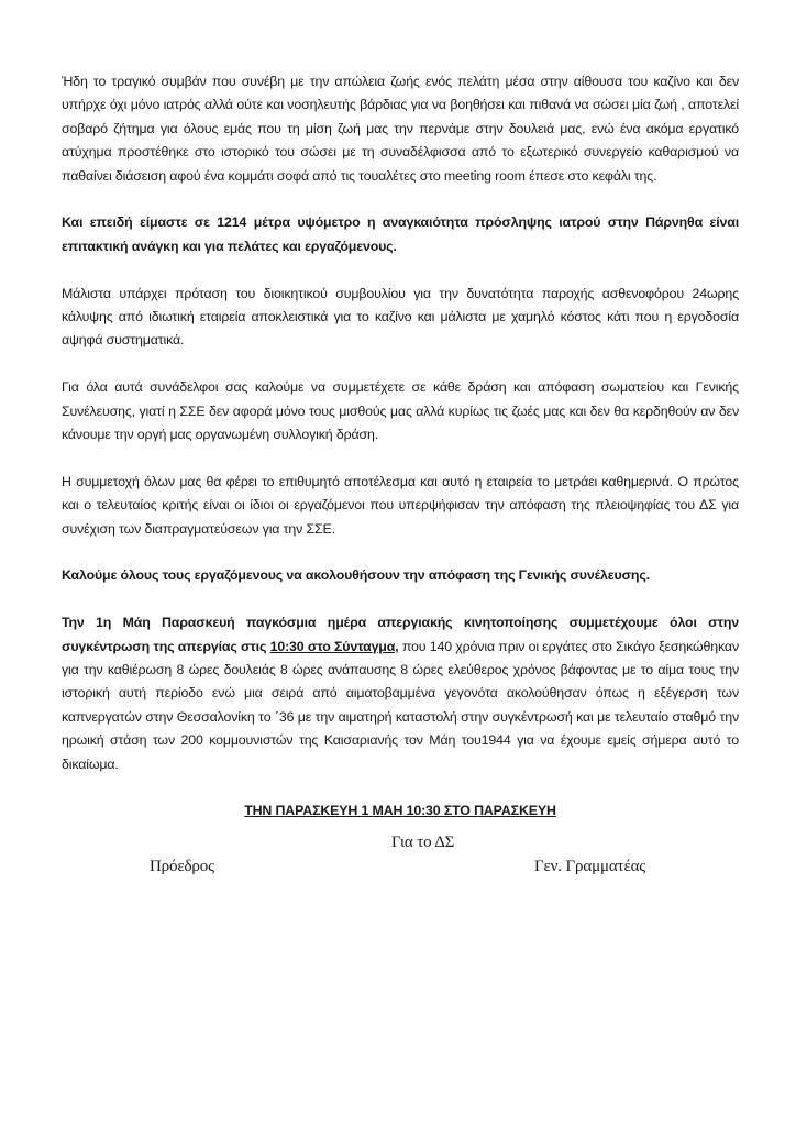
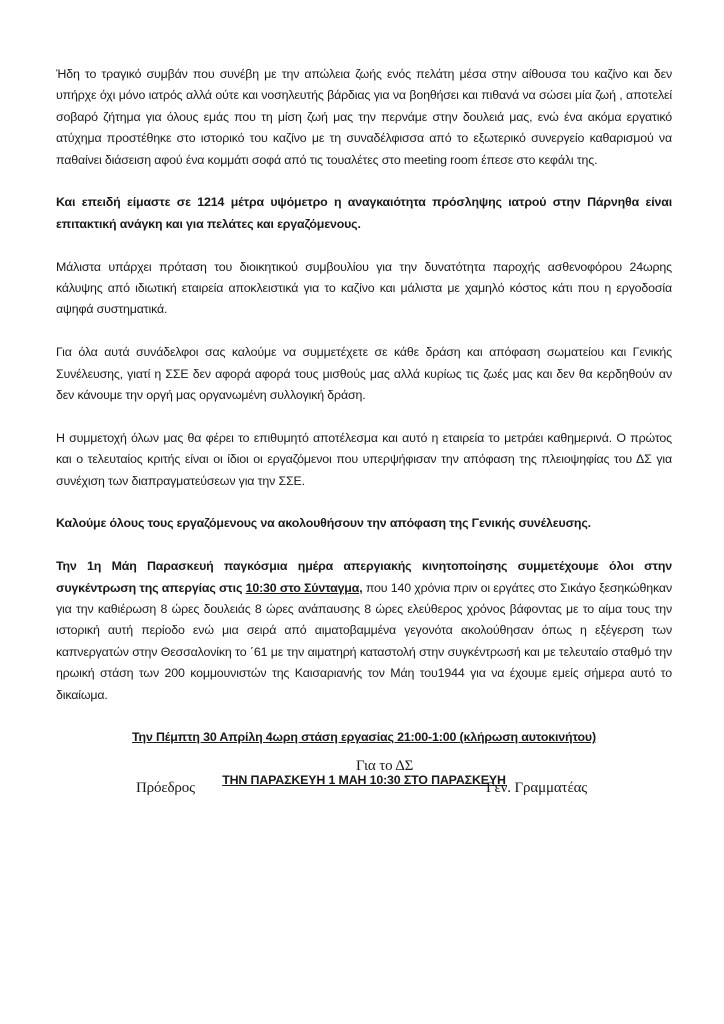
- Ήδη το τραγικό συμβάν που συνέβη με την απώλεια ζωής ενός πελάτη μέσα στην αίθουσα του καζίνο και δεν υπήρχε όχι μόνο ιατρός αλλά ούτε και νοσηλευτής βάρδιας για να βοηθήσει και πιθανά να σώσει μία ζωή , αποτελεί σοβαρό ζήτημα για όλους εμάς που τη μίση ζωή μας την περνάμε στην δουλειά μας, ενώ ένα ακόμα εργατικό ατύχημα προστέθηκε στο ιστορικό του σώσει με τη συναδέλφισσα από το εξωτερικό συνεργείο καθαρισμού να παθαίνει διάσειση αφού ένα κομμάτι σοφά από τις τουαλέτες στο meeting room έπεσε στο κεφάλι της.
+ Ήδη το τραγικό συμβάν που συνέβη με την απώλεια ζωής ενός πελάτη μέσα στην αίθουσα του καζίνο και δεν υπήρχε όχι μόνο ιατρός αλλά ούτε και νοσηλευτής βάρδιας για να βοηθήσει και πιθανά να σώσει μία ζωή , αποτελεί σοβαρό ζήτημα για όλους εμάς που τη μίση ζωή μας την περνάμε στην δουλειά μας, ενώ ένα ακόμα εργατικό ατύχημα προστέθηκε στο ιστορικό του καζίνο με τη συναδέλφισσα από το εξωτερικό συνεργείο καθαρισμού να παθαίνει διάσειση αφού ένα κομμάτι σοφά από τις τουαλέτες στο meeting room έπεσε στο κεφάλι της.
  Και επειδή είμαστε σε 1214 μέτρα υψόμετρο η αναγκαιότητα πρόσληψης ιατρού στην Πάρνηθα είναι επιτακτική ανάγκη και για πελάτες και εργαζόμενους.
  Μάλιστα υπάρχει πρόταση του διοικητικού συμβουλίου για την δυνατότητα παροχής ασθενοφόρου 24ωρης κάλυψης από ιδιωτική εταιρεία αποκλειστικά για το καζίνο και μάλιστα με χαμηλό κόστος κάτι που η εργοδοσία αψηφά συστηματικά.
- Για όλα αυτά συνάδελφοι σας καλούμε να συμμετέχετε σε κάθε δράση και απόφαση σωματείου και Γενικής Συνέλευσης, γιατί η ΣΣΕ δεν αφορά μόνο τους μισθούς μας αλλά κυρίως τις ζωές μας και δεν θα κερδηθούν αν δεν κάνουμε την οργή μας οργανωμένη συλλογική δράση.
+ Για όλα αυτά συνάδελφοι σας καλούμε να συμμετέχετε σε κάθε δράση και απόφαση σωματείου και Γενικής Συνέλευσης, γιατί η ΣΣΕ δεν αφορά αφορά τους μισθούς μας αλλά κυρίως τις ζωές μας και δεν θα κερδηθούν αν δεν κάνουμε την οργή μας οργανωμένη συλλογική δράση.
  Η συμμετοχή όλων μας θα φέρει το επιθυμητό αποτέλεσμα και αυτό η εταιρεία το μετράει καθημερινά. Ο πρώτος και ο τελευταίος κριτής είναι οι ίδιοι οι εργαζόμενοι που υπερψήφισαν την απόφαση της πλειοψηφίας του ΔΣ για συνέχιση των διαπραγματεύσεων για την ΣΣΕ.
  Καλούμε όλους τους εργαζόμενους να ακολουθήσουν την απόφαση της Γενικής συνέλευσης.
- Την 1η Μάη Παρασκευή παγκόσμια ημέρα απεργιακής κινητοποίησης συμμετέχουμε όλοι στην συγκέντρωση της απεργίας στις 10:30 στο Σύνταγμα, που 140 χρόνια πριν οι εργάτες στο Σικάγο ξεσηκώθηκαν για την καθιέρωση 8 ώρες δουλειάς 8 ώρες ανάπαυσης 8 ώρες ελεύθερος χρόνος βάφοντας με το αίμα τους την ιστορική αυτή περίοδο ενώ μια σειρά από αιματοβαμμένα γεγονότα ακολούθησαν όπως η εξέγερση των καπνεργατών στην Θεσσαλονίκη το ΄36 με την αιματηρή καταστολή στην συγκέντρωσή και με τελευταίο σταθμό την ηρωική στάση των 200 κομμουνιστών της Καισαριανής τον Μάη του1944 για να έχουμε εμείς σήμερα αυτό το δικαίωμα.
+ Την 1η Μάη Παρασκευή παγκόσμια ημέρα απεργιακής κινητοποίησης συμμετέχουμε όλοι στην συγκέντρωση της απεργίας στις 10:30 στο Σύνταγμα, που 140 χρόνια πριν οι εργάτες στο Σικάγο ξεσηκώθηκαν για την καθιέρωση 8 ώρες δουλειάς 8 ώρες ανάπαυσης 8 ώρες ελεύθερος χρόνος βάφοντας με το αίμα τους την ιστορική αυτή περίοδο ενώ μια σειρά από αιματοβαμμένα γεγονότα ακολούθησαν όπως η εξέγερση των καπνεργατών στην Θεσσαλονίκη το ΄61 με την αιματηρή καταστολή στην συγκέντρωσή και με τελευταίο σταθμό την ηρωική στάση των 200 κομμουνιστών της Καισαριανής τον Μάη του1944 για να έχουμε εμείς σήμερα αυτό το δικαίωμα.
+ Την Πέμπτη 30 Απρίλη 4ωρη στάση εργασίας 21:00-1:00 (κλήρωση αυτοκινήτου)
  ΤΗΝ ΠΑΡΑΣΚΕΥΗ 1 ΜΑΗ 10:30 ΣΤΟ ΠΑΡΑΣΚΕΥΗ
  Για το ΔΣ
  Πρόεδρος
  Γεν. Γραμματέας
